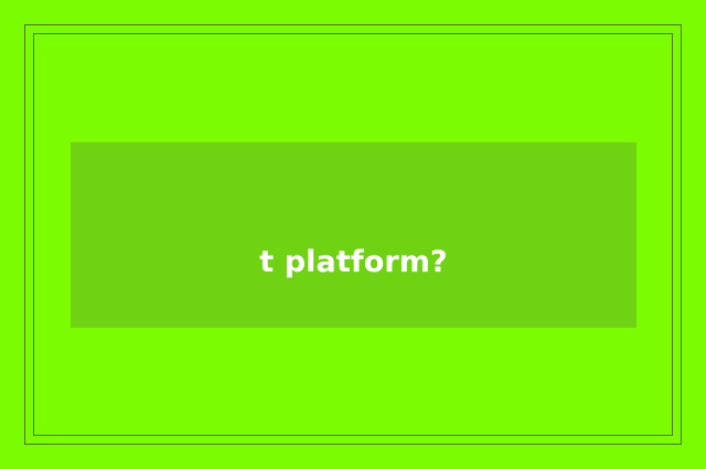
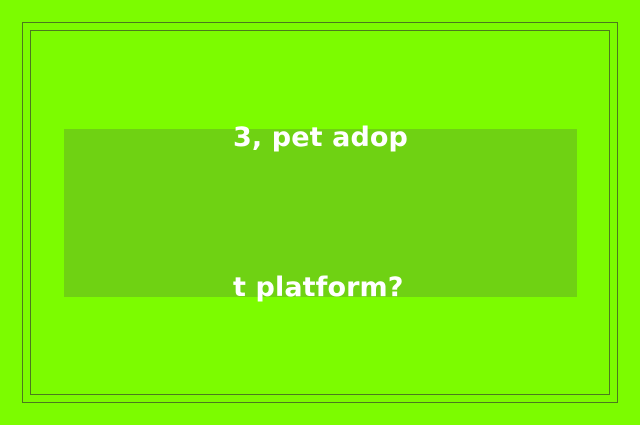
+ 3, pet adop
  t platform?
